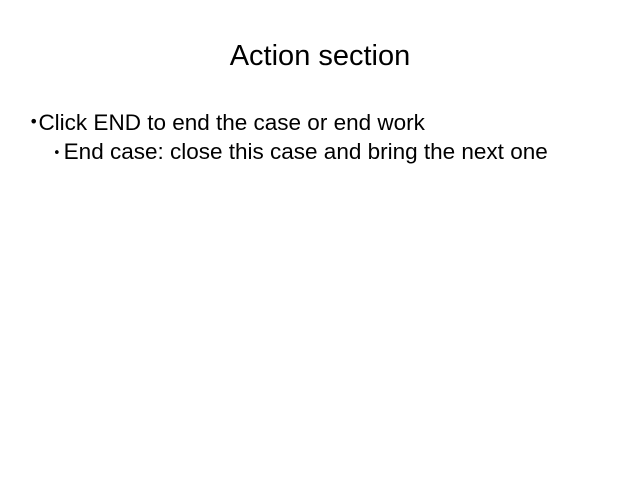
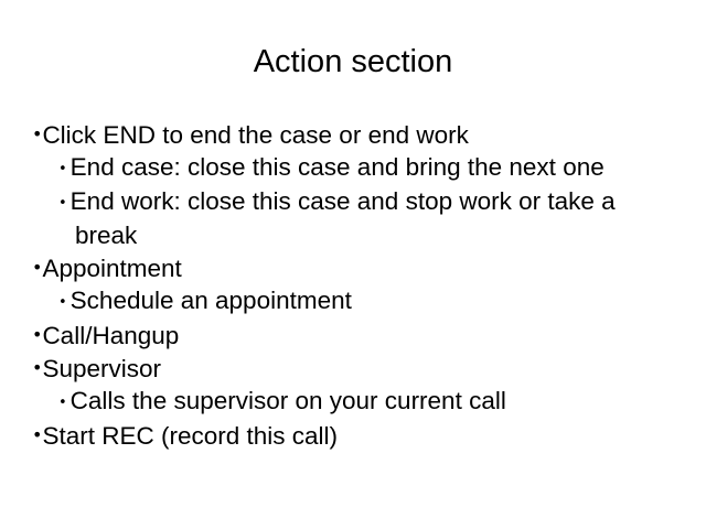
  Action section
  •Click END to end the case or end work
  • End case: close this case and bring the next one
+ • End work: close this case and stop work or take a break
+ •Appointment
+ • Schedule an appointment
+ •Call/Hangup
+ •Supervisor
+ • Calls the supervisor on your current call
+ •Start REC (record this call)
